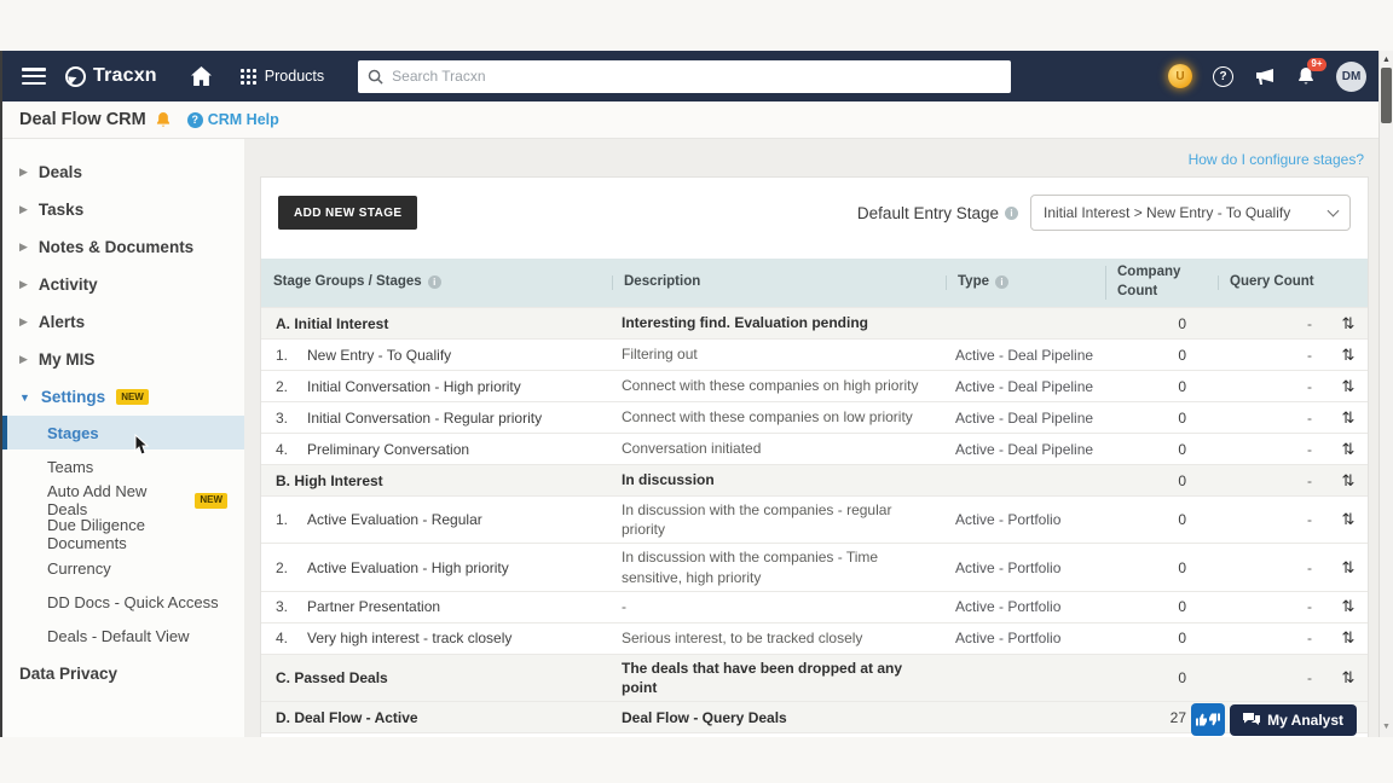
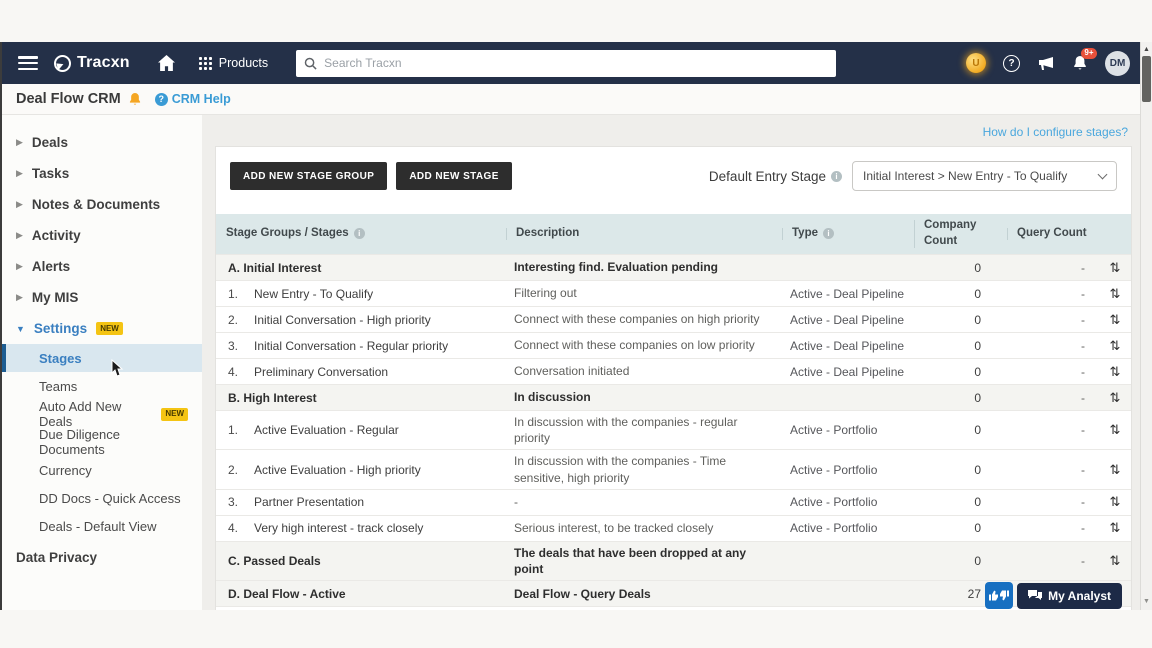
  Tracxn
  Products
  Search Tracxn
  U
  ?
  9+
  DM
  Deal Flow CRM
  ?
  CRM Help
  ▶
  Deals
  ▶
  Tasks
  ▶
  Notes & Documents
  ▶
  Activity
  ▶
  Alerts
  ▶
  My MIS
  ▼
  Settings
  NEW
  Stages
  Teams
  Auto Add New Deals
  NEW
  Due Diligence Documents
  Currency
  DD Docs - Quick Access
  Deals - Default View
  Data Privacy
  How do I configure stages?
+ ADD NEW STAGE GROUP
  ADD NEW STAGE
  Default Entry Stage
  Initial Interest > New Entry - To Qualify
  Stage Groups / Stages
  Description
  Type
  Company Count
  Query Count
  A. Initial Interest
  Interesting find. Evaluation pending
  0
  -
  ⇅
  1.
  New Entry - To Qualify
  Filtering out
  Active - Deal Pipeline
  0
  -
  ⇅
  2.
  Initial Conversation - High priority
  Connect with these companies on high priority
  Active - Deal Pipeline
  0
  -
  ⇅
  3.
  Initial Conversation - Regular priority
  Connect with these companies on low priority
  Active - Deal Pipeline
  0
  -
  ⇅
  4.
  Preliminary Conversation
  Conversation initiated
  Active - Deal Pipeline
  0
  -
  ⇅
  B. High Interest
  In discussion
  0
  -
  ⇅
  1.
  Active Evaluation - Regular
  In discussion with the companies - regular priority
  Active - Portfolio
  0
  -
  ⇅
  2.
  Active Evaluation - High priority
  In discussion with the companies - Time sensitive, high priority
  Active - Portfolio
  0
  -
  ⇅
  3.
  Partner Presentation
  -
  Active - Portfolio
  0
  -
  ⇅
  4.
  Very high interest - track closely
  Serious interest, to be tracked closely
  Active - Portfolio
  0
  -
  ⇅
  C. Passed Deals
  The deals that have been dropped at any point
  0
  -
  ⇅
  D. Deal Flow - Active
  Deal Flow - Query Deals
  27
  My Analyst
